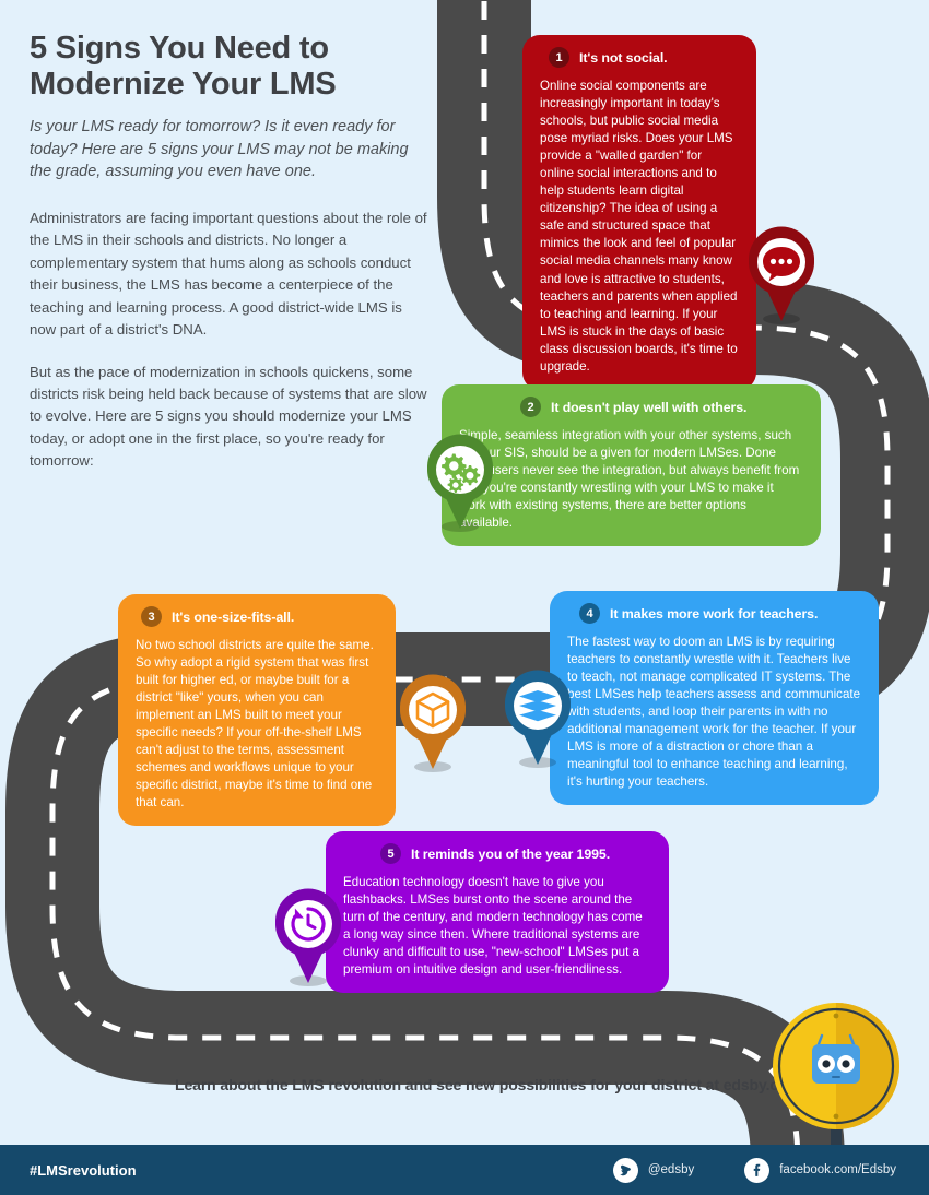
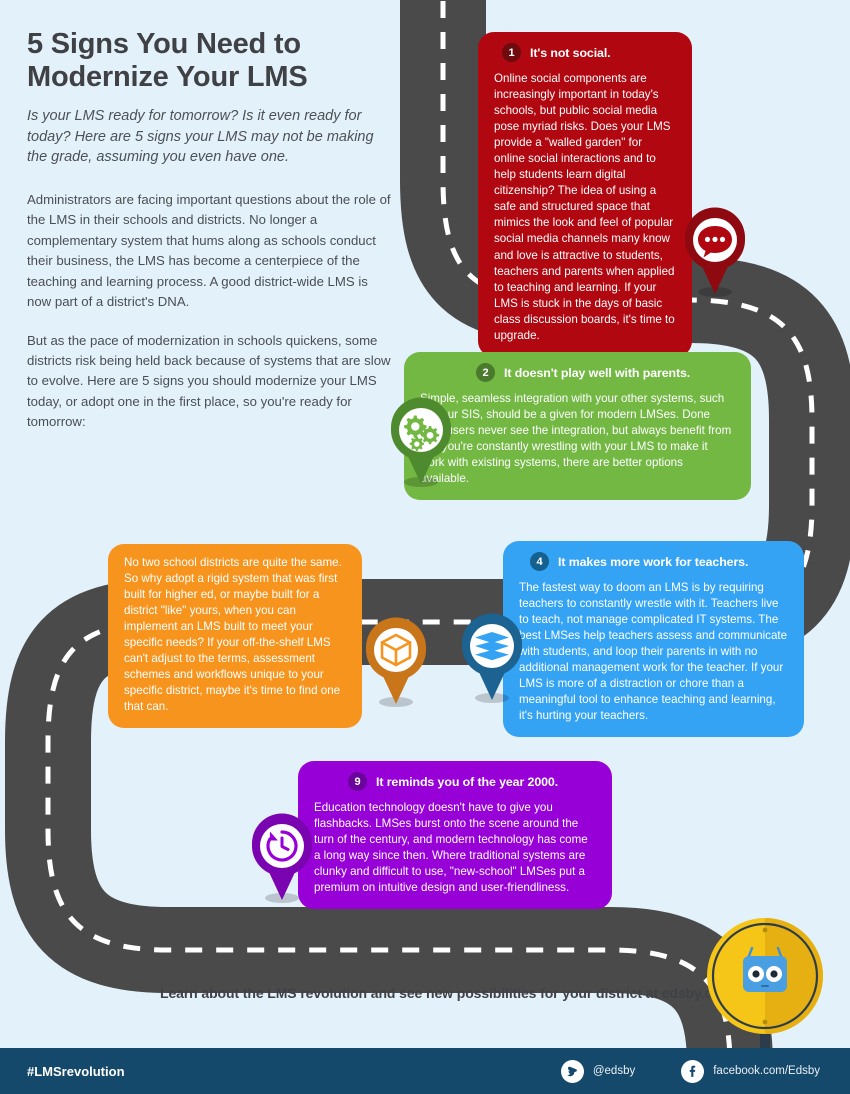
  5 Signs You Need to Modernize Your LMS
  Is your LMS ready for tomorrow? Is it even ready for today? Here are 5 signs your LMS may not be making the grade, assuming you even have one.
  Administrators are facing important questions about the role of the LMS in their schools and districts. No longer a complementary system that hums along as schools conduct their business, the LMS has become a centerpiece of the teaching and learning process. A good district-wide LMS is now part of a district's DNA.
  But as the pace of modernization in schools quickens, some districts risk being held back because of systems that are slow to evolve. Here are 5 signs you should modernize your LMS today, or adopt one in the first place, so you're ready for tomorrow:
  1
  It's not social.
  Online social components are increasingly important in today's schools, but public social media pose myriad risks. Does your LMS provide a "walled garden" for online social interactions and to help students learn digital citizenship? The idea of using a safe and structured space that mimics the look and feel of popular social media channels many know and love is attractive to students, teachers and parents when applied to teaching and learning. If your LMS is stuck in the days of basic class discussion boards, it's time to upgrade.
  2
- It doesn't play well with others.
+ It doesn't play well with parents.
  imple, seamless integration with your other systems, such ur SIS, should be a given for modern LMSes. Done sers never see the integration, but always benefit from ou're constantly wrestling with your LMS to make it ork with existing systems, there are better options vailable.
- 3
- It's one-size-fits-all.
  No two school districts are quite the same. So why adopt a rigid system that was first built for higher ed, or maybe built for a district "like" yours, when you can implement an LMS built to meet your specific needs? If your off-the-shelf LMS can't adjust to the terms, assessment schemes and workflows unique to your specific district, maybe it's time to find one that can.
  4
  It makes more work for teachers.
  The fastest way to doom an LMS is by requiring teachers to constantly wrestle with it. Teachers live to teach, not manage complicated IT systems. The best LMSes help teachers assess and communicate with students, and loop their parents in with no additional management work for the teacher. If your LMS is more of a distraction or chore than a meaningful tool to enhance teaching and learning, it's hurting your teachers.
- 5
+ 9
- It reminds you of the year 1995.
+ It reminds you of the year 2000.
  Education technology doesn't have to give you flashbacks. LMSes burst onto the scene around the turn of the century, and modern technology has come a long way since then. Where traditional systems are clunky and difficult to use, "new-school" LMSes put a premium on intuitive design and user-friendliness.
  Learn about the LMS revolution and see new possibilities for your district at edsby.c
  #LMSrevolution
  @edsby
  facebook.com/Edsby
